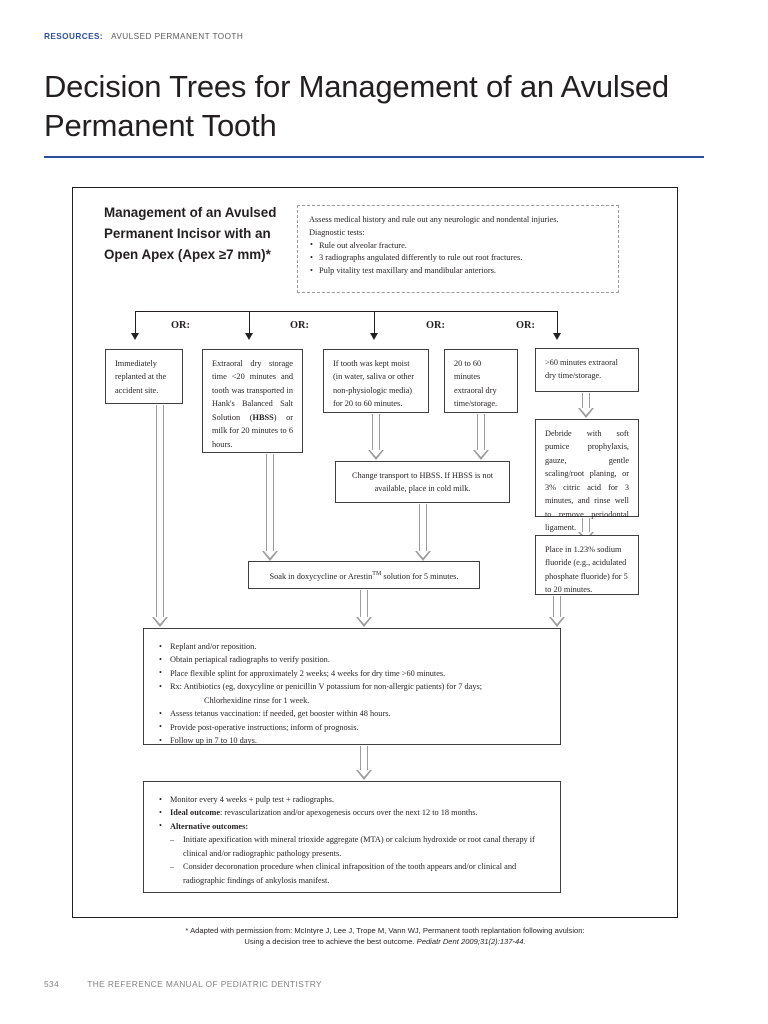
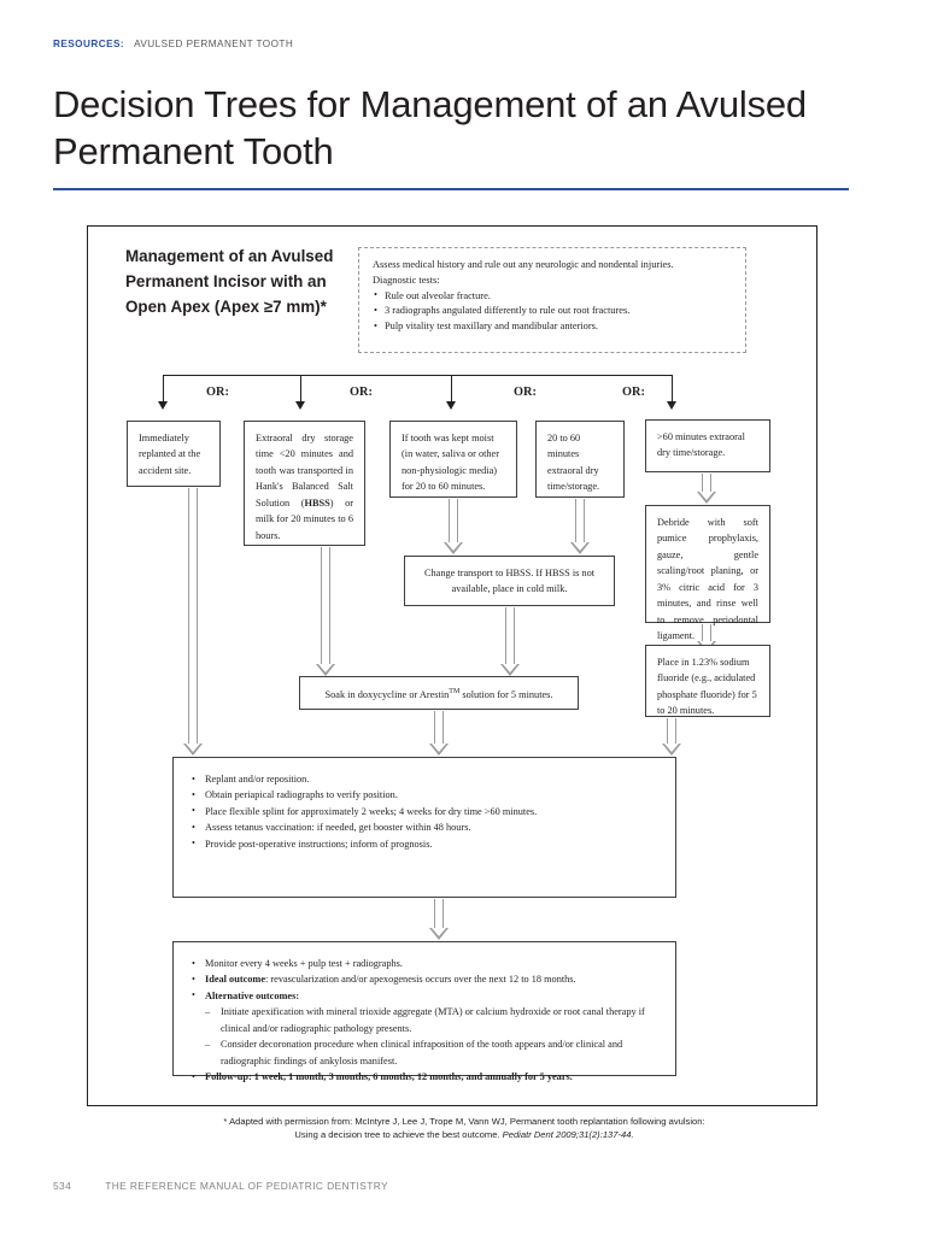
  RESOURCES: AVULSED PERMANENT TOOTH
  Decision Trees for Management of an Avulsed Permanent Tooth
  Management of an Avulsed Permanent Incisor with an Open Apex (Apex ≥7 mm)*
  Assess medical history and rule out any neurologic and nondental injuries.
  Diagnostic tests:
  Rule out alveolar fracture.
  3 radiographs angulated differently to rule out root fractures.
  Pulp vitality test maxillary and mandibular anteriors.
  OR:
  OR:
  OR:
  OR:
  Immediately replanted at the accident site.
  Extraoral dry storage time <20 minutes and tooth was transported in Hank's Balanced Salt Solution (HBSS) or milk for 20 minutes to 6 hours.
  If tooth was kept moist (in water, saliva or other non-physiologic media) for 20 to 60 minutes.
  20 to 60 minutes extraoral dry time/storage.
  >60 minutes extraoral dry time/storage.
  Change transport to HBSS. If HBSS is not available, place in cold milk.
  Debride with soft pumice prophylaxis, gauze, gentle scaling/root planing, or 3% citric acid for 3 minutes, and rinse well to remove periodontal ligament.
  Place in 1.23% sodium fluoride (e.g., acidulated phosphate fluoride) for 5 to 20 minutes.
  Soak in doxycycline or Arestin solution for 5 minutes.
  Replant and/or reposition.
  Obtain periapical radiographs to verify position.
  Place flexible splint for approximately 2 weeks; 4 weeks for dry time >60 minutes.
- Rx: Antibiotics (eg, doxycyline or penicillin V potassium for non-allergic patients) for 7 days;
- Chlorhexidine rinse for 1 week.
  Assess tetanus vaccination: if needed, get booster within 48 hours.
  Provide post-operative instructions; inform of prognosis.
- Follow up in 7 to 10 days.
  Monitor every 4 weeks + pulp test + radiographs.
  Ideal outcome: revascularization and/or apexogenesis occurs over the next 12 to 18 months.
  Alternative outcomes:
  Initiate apexification with mineral trioxide aggregate (MTA) or calcium hydroxide or root canal therapy if clinical and/or radiographic pathology presents.
  Consider decoronation procedure when clinical infraposition of the tooth appears and/or clinical and radiographic findings of ankylosis manifest.
+ Follow-up: 1 week, 1 month, 3 months, 6 months, 12 months, and annually for 5 years.
  * Adapted with permission from: McIntyre J, Lee J, Trope M, Vann WJ, Permanent tooth replantation following avulsion:
  Using a decision tree to achieve the best outcome. Pediatr Dent 2009;31(2):137-44.
  534 THE REFERENCE MANUAL OF PEDIATRIC DENTISTRY
